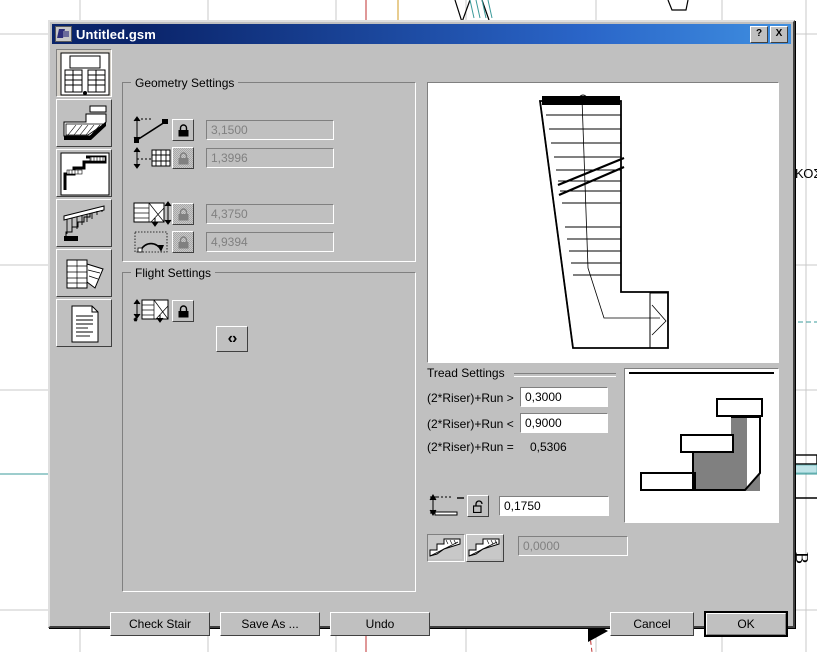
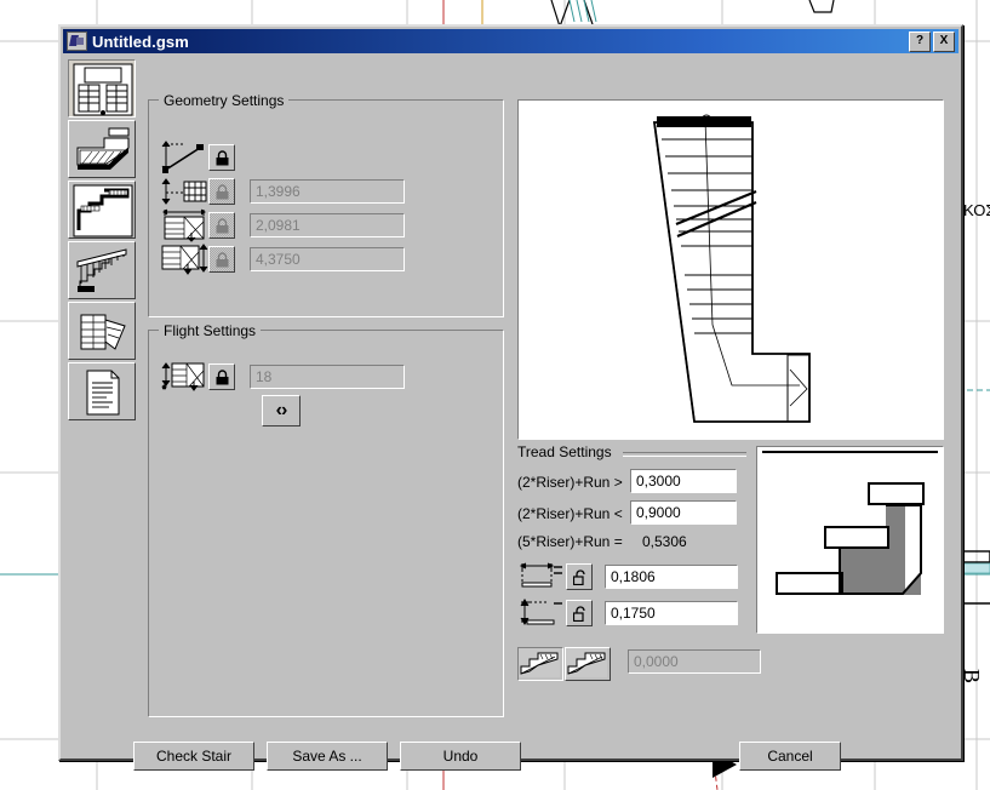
  Untitled.gsm
  ?
  X
  Geometry Settings
- 3,1500
  1,3996
+ 2,0981
  4,3750
- 4,9394
  Flight Settings
  *
+ 18
  ‹›
  Tread Settings
  (2*Riser)+Run >
  0,3000
  (2*Riser)+Run <
  0,9000
- (2*Riser)+Run =
+ (5*Riser)+Run =
  0,5306
+ 0,1806
  0,1750
  0,0000
  Check Stair
  Save As ...
  Undo
  Cancel
- OK
